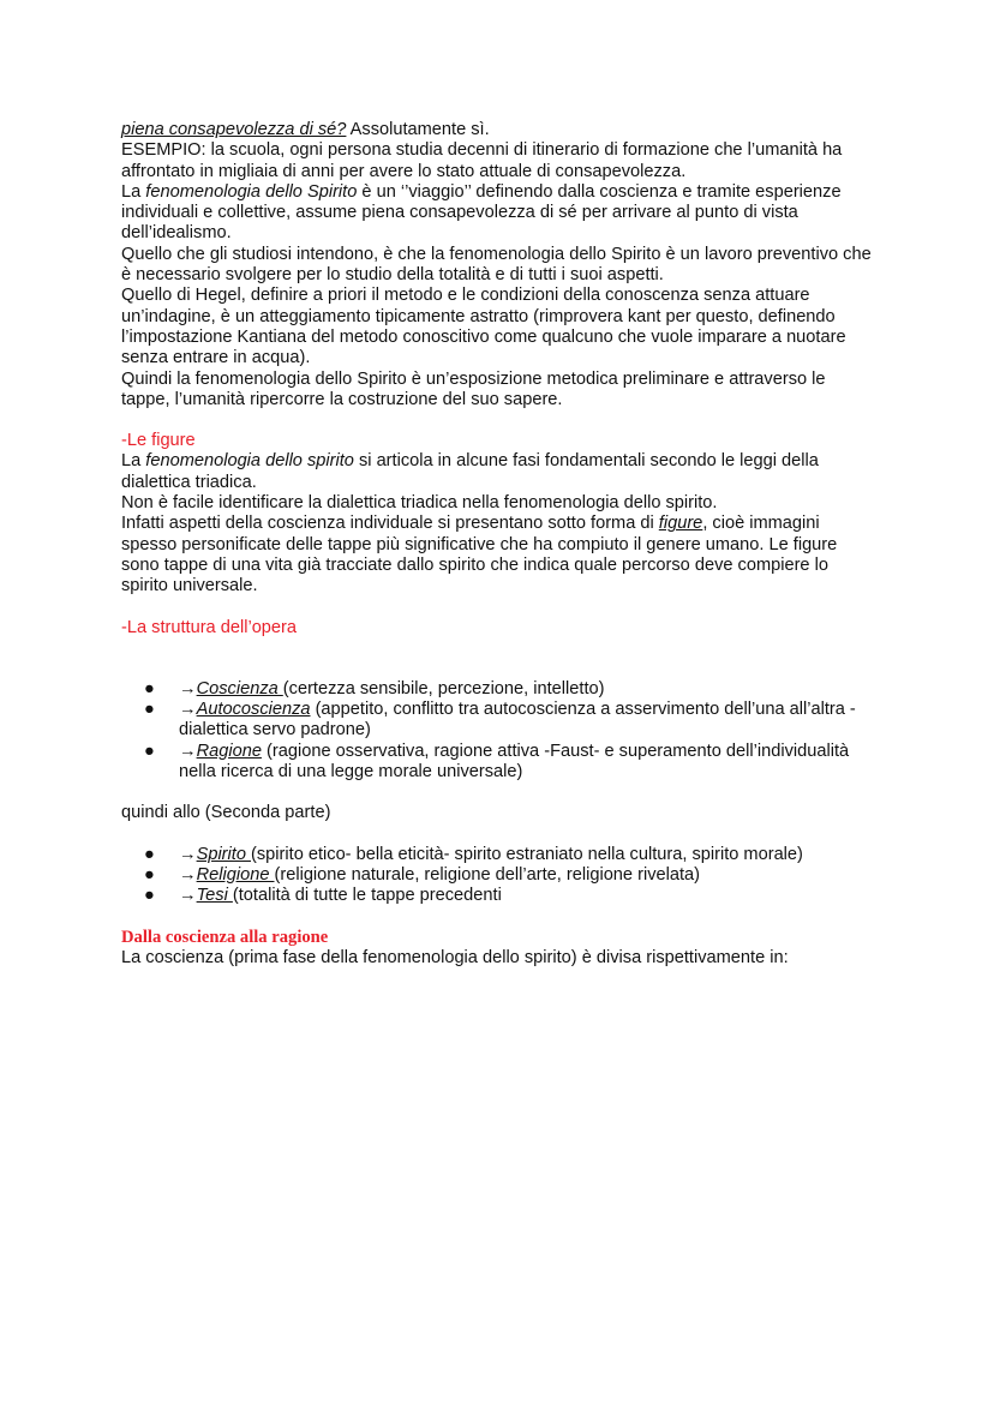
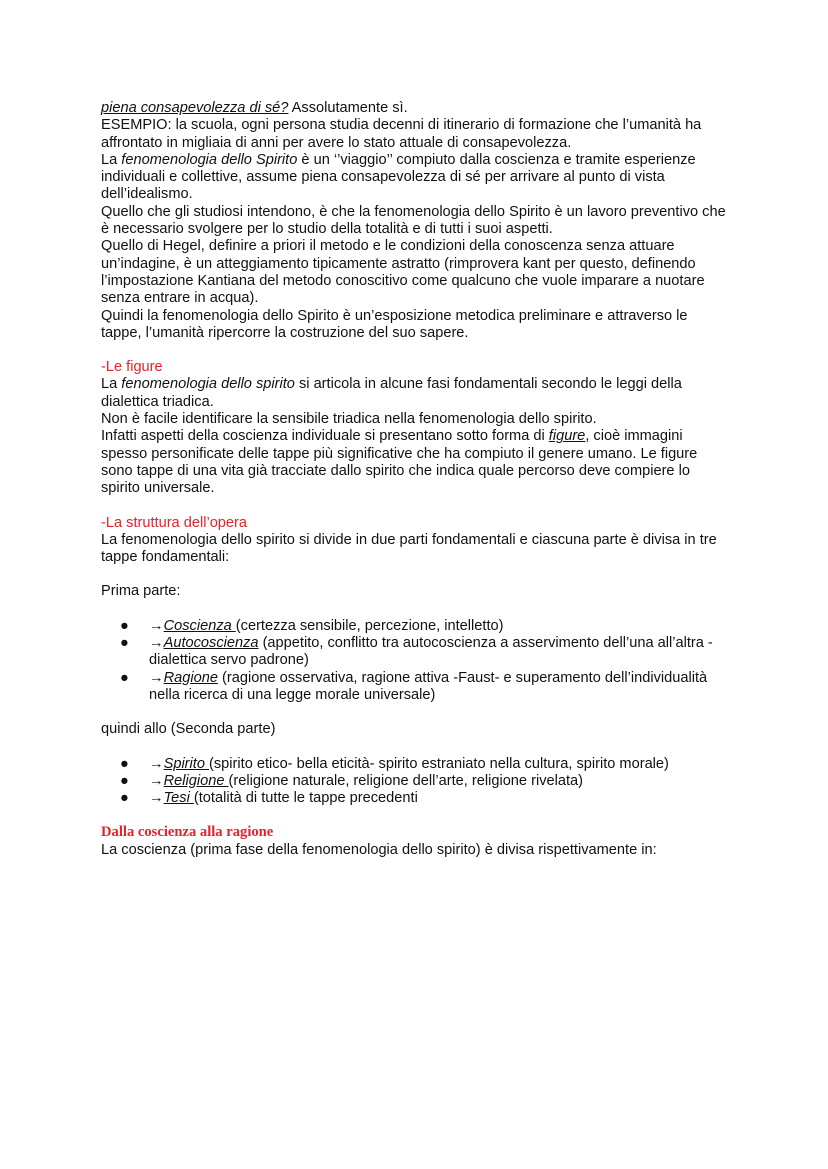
  piena consapevolezza di sé? Assolutamente sì.
  ESEMPIO: la scuola, ogni persona studia decenni di itinerario di formazione che l’umanità ha affrontato in migliaia di anni per avere lo stato attuale di consapevolezza.
- La fenomenologia dello Spirito è un ‘’viaggio’’ definendo dalla coscienza e tramite esperienze individuali e collettive, assume piena consapevolezza di sé per arrivare al punto di vista dell’idealismo.
+ La fenomenologia dello Spirito è un ‘’viaggio’’ compiuto dalla coscienza e tramite esperienze individuali e collettive, assume piena consapevolezza di sé per arrivare al punto di vista dell’idealismo.
  Quello che gli studiosi intendono, è che la fenomenologia dello Spirito è un lavoro preventivo che è necessario svolgere per lo studio della totalità e di tutti i suoi aspetti.
  Quello di Hegel, definire a priori il metodo e le condizioni della conoscenza senza attuare un’indagine, è un atteggiamento tipicamente astratto (rimprovera kant per questo, definendo l’impostazione Kantiana del metodo conoscitivo come qualcuno che vuole imparare a nuotare senza entrare in acqua).
  Quindi la fenomenologia dello Spirito è un’esposizione metodica preliminare e attraverso le tappe, l’umanità ripercorre la costruzione del suo sapere.
  -Le figure
  La fenomenologia dello spirito si articola in alcune fasi fondamentali secondo le leggi della dialettica triadica.
- Non è facile identificare la dialettica triadica nella fenomenologia dello spirito.
+ Non è facile identificare la sensibile triadica nella fenomenologia dello spirito.
  Infatti aspetti della coscienza individuale si presentano sotto forma di figure, cioè immagini spesso personificate delle tappe più significative che ha compiuto il genere umano. Le figure sono tappe di una vita già tracciate dallo spirito che indica quale percorso deve compiere lo spirito universale.
  -La struttura dell’opera
+ La fenomenologia dello spirito si divide in due parti fondamentali e ciascuna parte è divisa in tre tappe fondamentali:
+ Prima parte:
  ●
  →Coscienza (certezza sensibile, percezione, intelletto)
  ●
  →Autocoscienza (appetito, conflitto tra autocoscienza a asservimento dell’una all’altra -dialettica servo padrone)
  ●
  →Ragione (ragione osservativa, ragione attiva -Faust- e superamento dell’individualità nella ricerca di una legge morale universale)
  quindi allo (Seconda parte)
  ●
  →Spirito (spirito etico- bella eticità- spirito estraniato nella cultura, spirito morale)
  ●
  →Religione (religione naturale, religione dell’arte, religione rivelata)
  ●
  →Tesi (totalità di tutte le tappe precedenti
  Dalla coscienza alla ragione
  La coscienza (prima fase della fenomenologia dello spirito) è divisa rispettivamente in:
